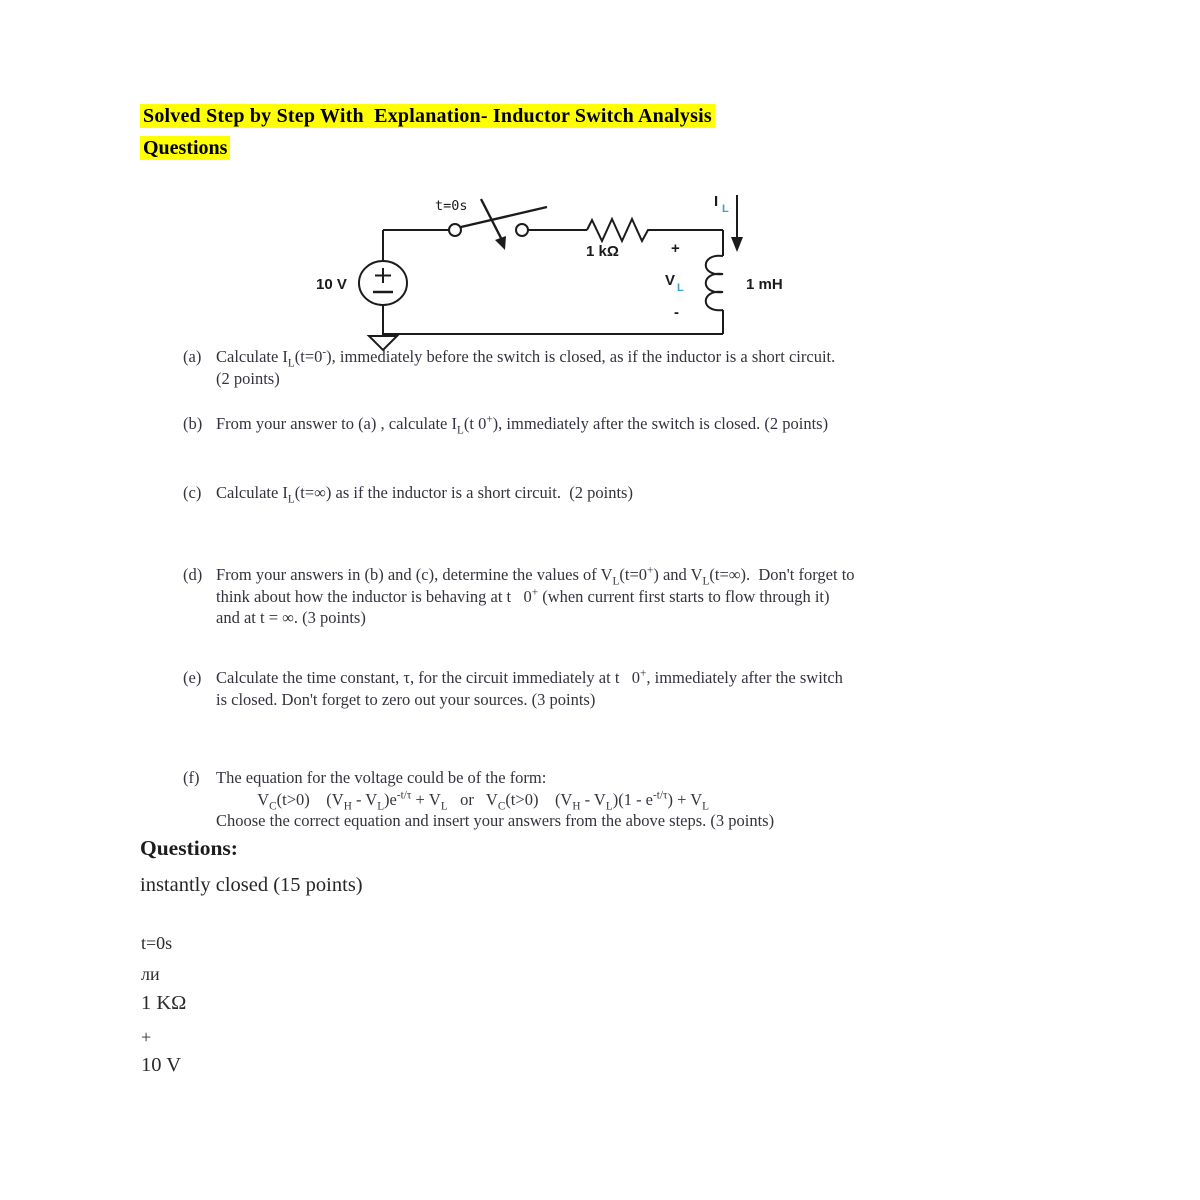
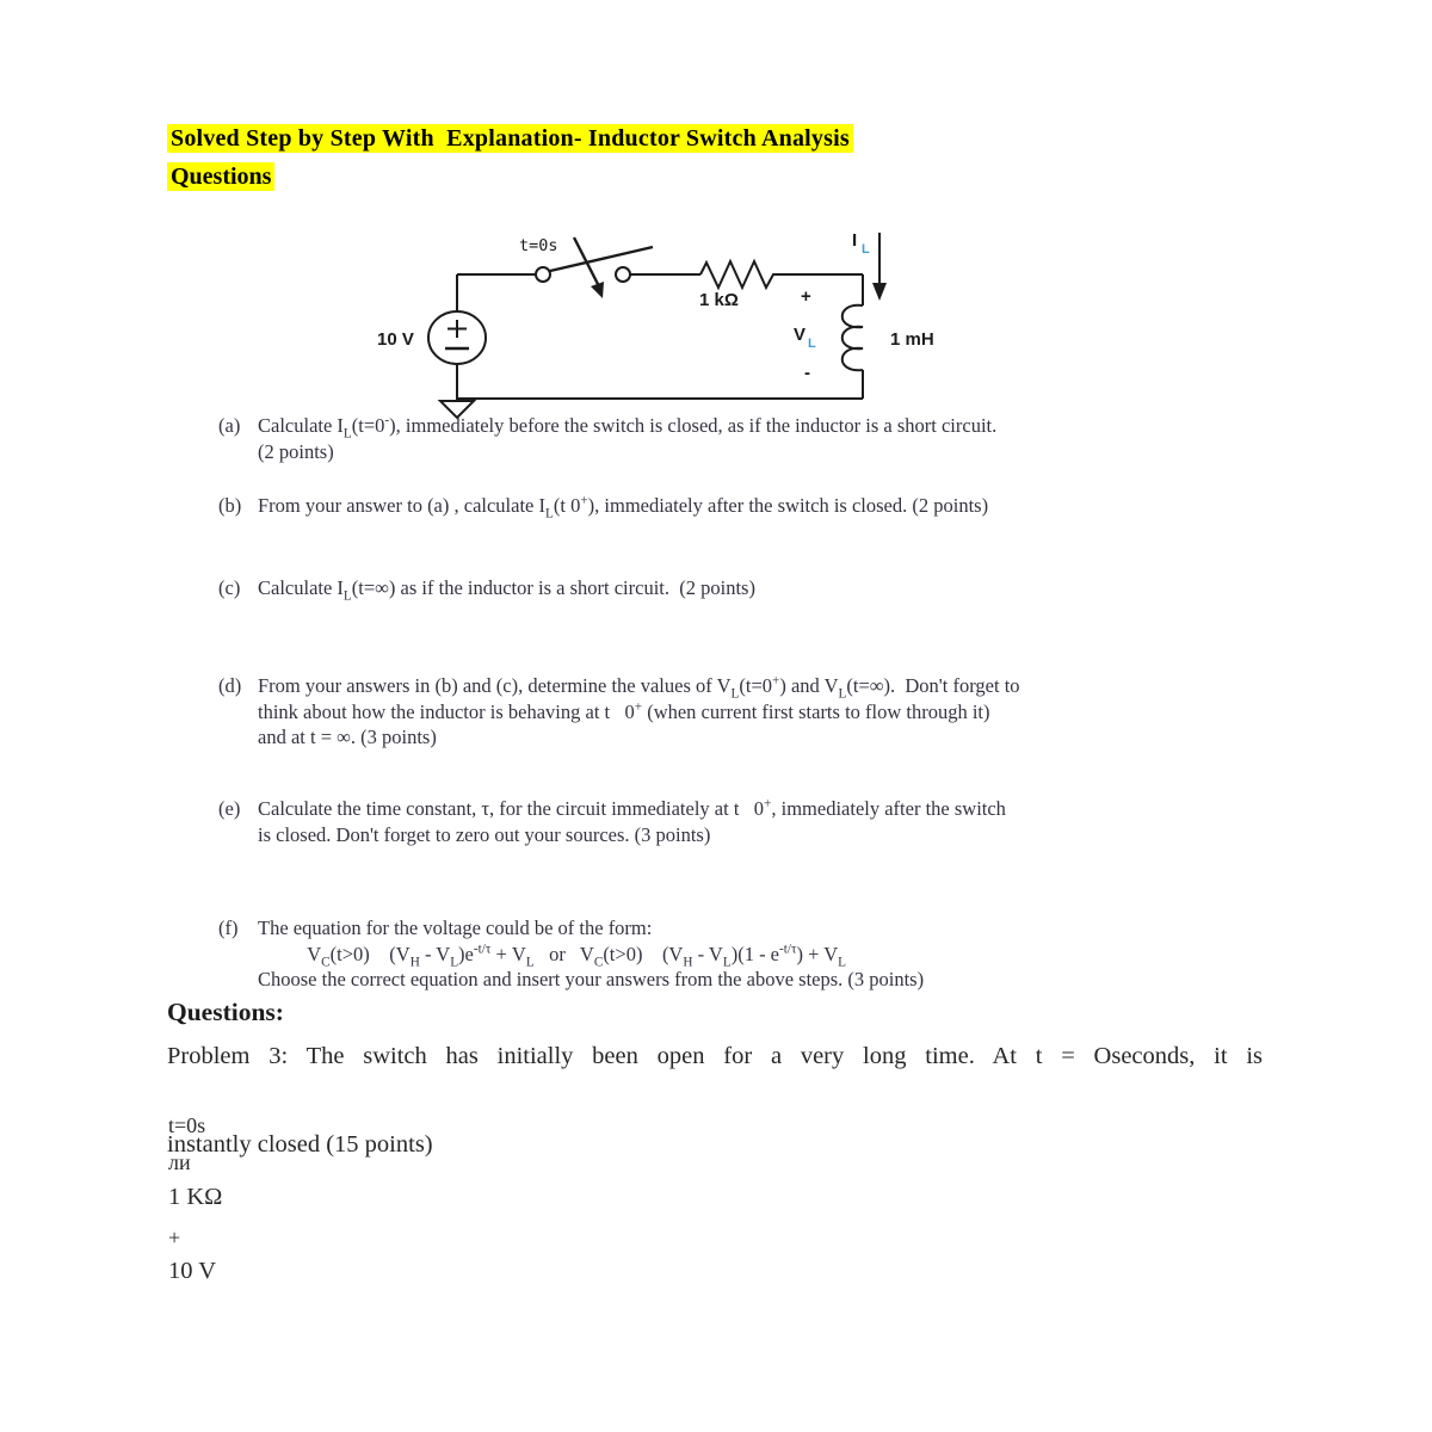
  Solved Step by Step With Explanation- Inductor Switch Analysis
  Questions
  t=0s
  1 kΩ
  10 V
  1 mH
  I
  L
  +
  V
  L
  -
  (a)
  Calculate IL(t=0-), immediately before the switch is closed, as if the inductor is a short circuit.
  (2 points)
  (b)
  From your answer to (a) , calculate IL(t 0+), immediately after the switch is closed. (2 points)
  (c)
  Calculate IL(t=∞) as if the inductor is a short circuit. (2 points)
  (d)
  From your answers in (b) and (c), determine the values of VL(t=0+) and VL(t=∞). Don't forget to
  think about how the inductor is behaving at t 0+ (when current first starts to flow through it)
  and at t = ∞. (3 points)
  (e)
  Calculate the time constant, τ, for the circuit immediately at t 0+, immediately after the switch
  is closed. Don't forget to zero out your sources. (3 points)
  (f)
  The equation for the voltage could be of the form:
  VC(t>0) (VH - VL)e-t/τ + VL or VC(t>0) (VH - VL)(1 - e-t/τ) + VL
  Choose the correct equation and insert your answers from the above steps. (3 points)
  Questions:
+ Problem 3: The switch has initially been open for a very long time. At t = Oseconds, it is
  instantly closed (15 points)
  t=0s
  ли
  1 KΩ
  +
  10 V
